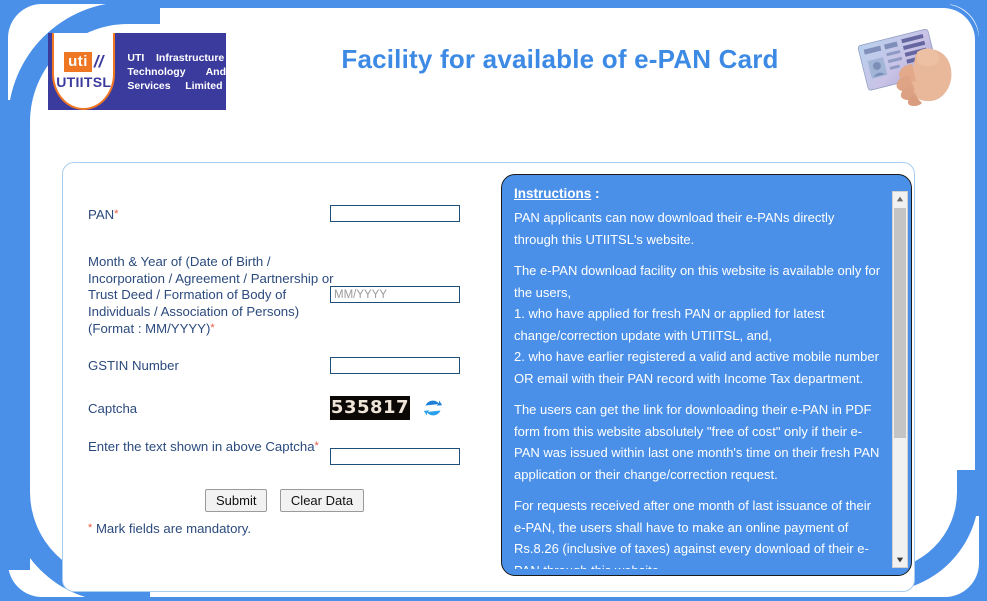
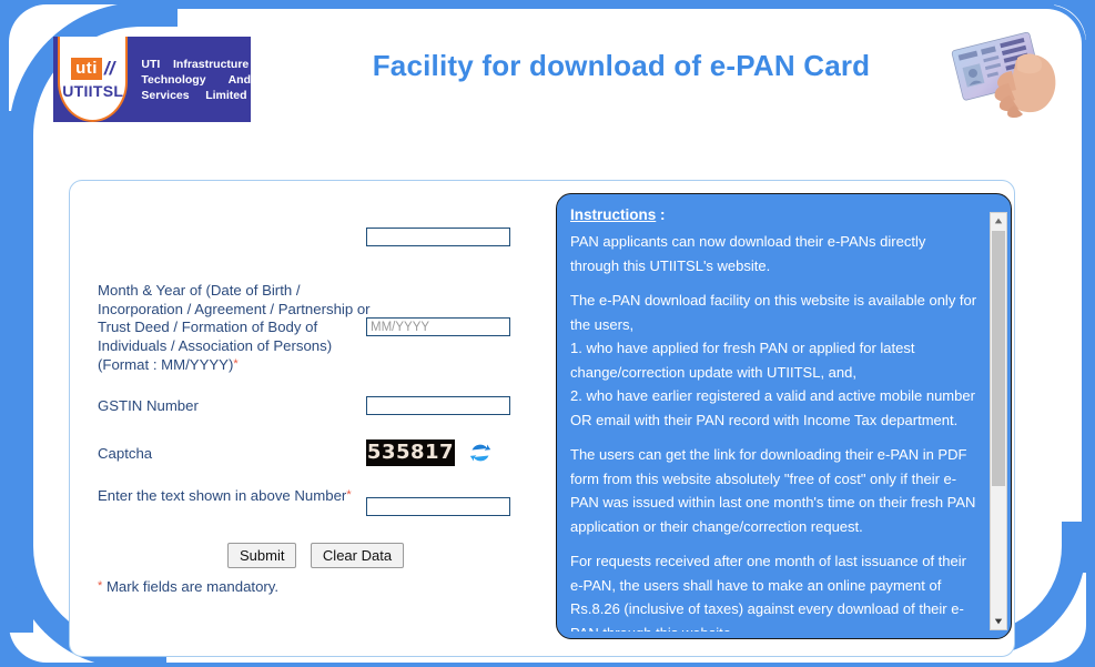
  uti
  //
  UTIITSL
  UTI Infrastructure
  Technology And
  Services Limited
- Facility for available of e-PAN Card
+ Facility for download of e-PAN Card
- PAN*
  Month & Year of (Date of Birth / Incorporation / Agreement / Partnership or Trust Deed / Formation of Body of Individuals / Association of Persons)
  (Format : MM/YYYY)*
  MM/YYYY
  GSTIN Number
  Captcha
  535817
- Enter the text shown in above Captcha*
+ Enter the text shown in above Number*
  Submit Clear Data
  * Mark fields are mandatory.
  Instructions :
  PAN applicants can now download their e-PANs directly through this UTIITSL's website.
  The e-PAN download facility on this website is available only for the users,
  1. who have applied for fresh PAN or applied for latest change/correction update with UTIITSL, and,
  2. who have earlier registered a valid and active mobile number OR email with their PAN record with Income Tax department.
  The users can get the link for downloading their e-PAN in PDF form from this website absolutely "free of cost" only if their e-PAN was issued within last one month's time on their fresh PAN application or their change/correction request.
  For requests received after one month of last issuance of their e-PAN, the users shall have to make an online payment of Rs.8.26 (inclusive of taxes) against every download of their e-
